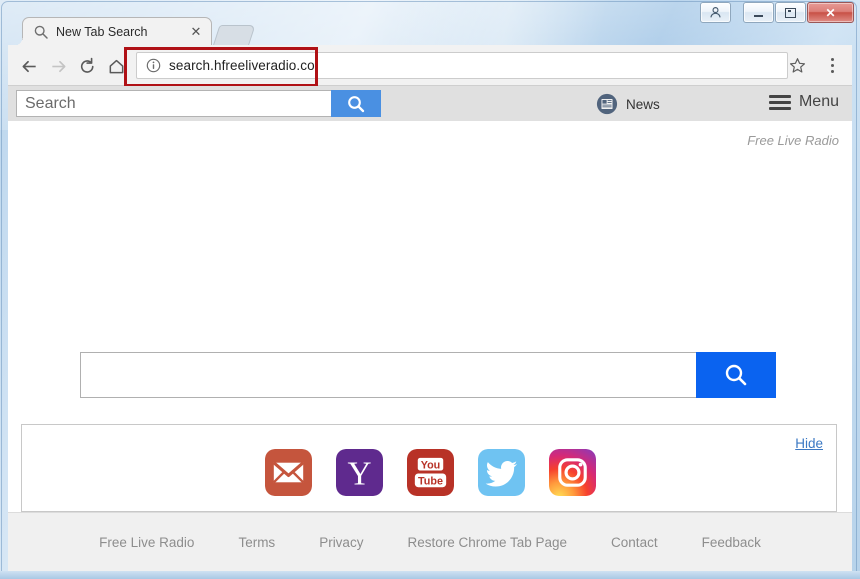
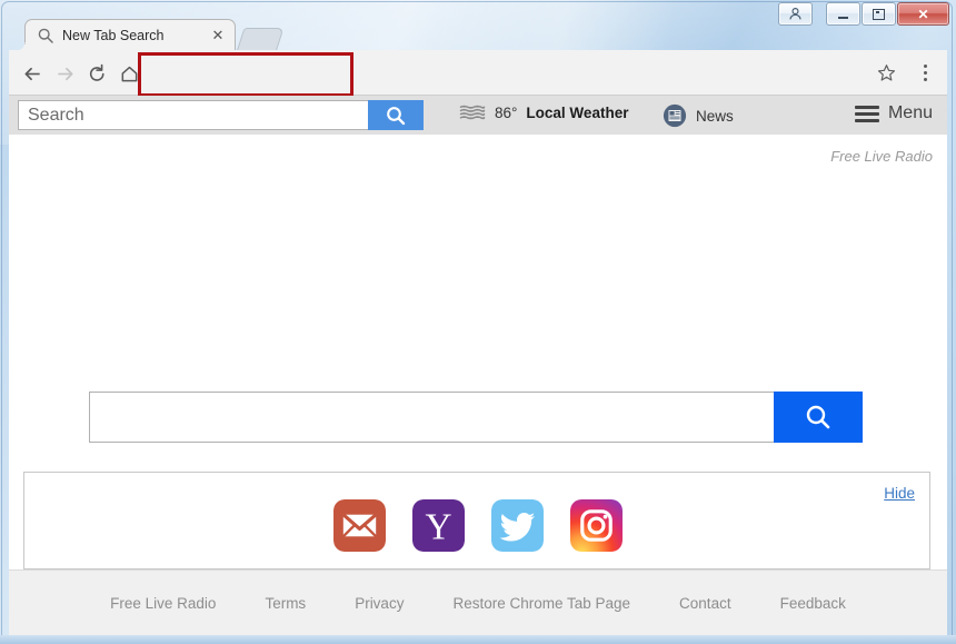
  ✕
  New Tab Search
  ✕
- search.hfreeliveradio.co
  Search
+ 86°
+ Local Weather
  News
  Menu
  Free Live Radio
  Hide
  Y
- You
- Tube
  Free Live Radio
  Terms
  Privacy
  Restore Chrome Tab Page
  Contact
  Feedback
